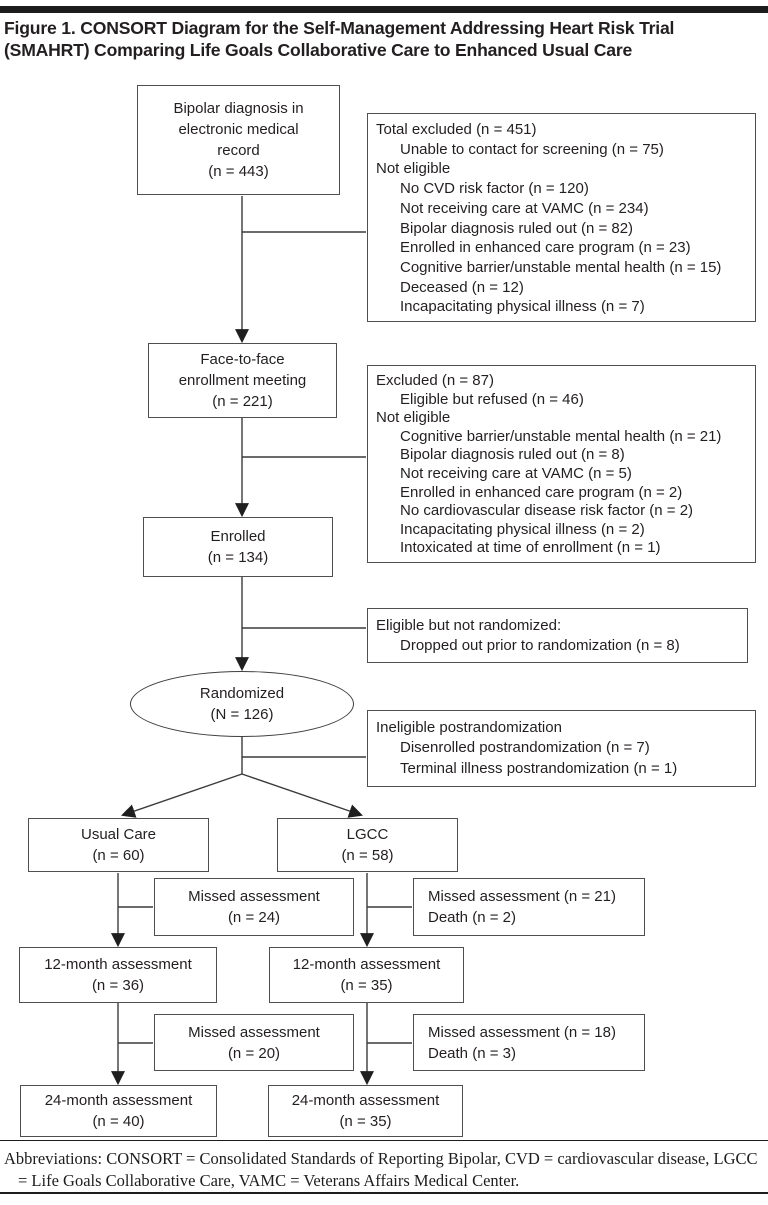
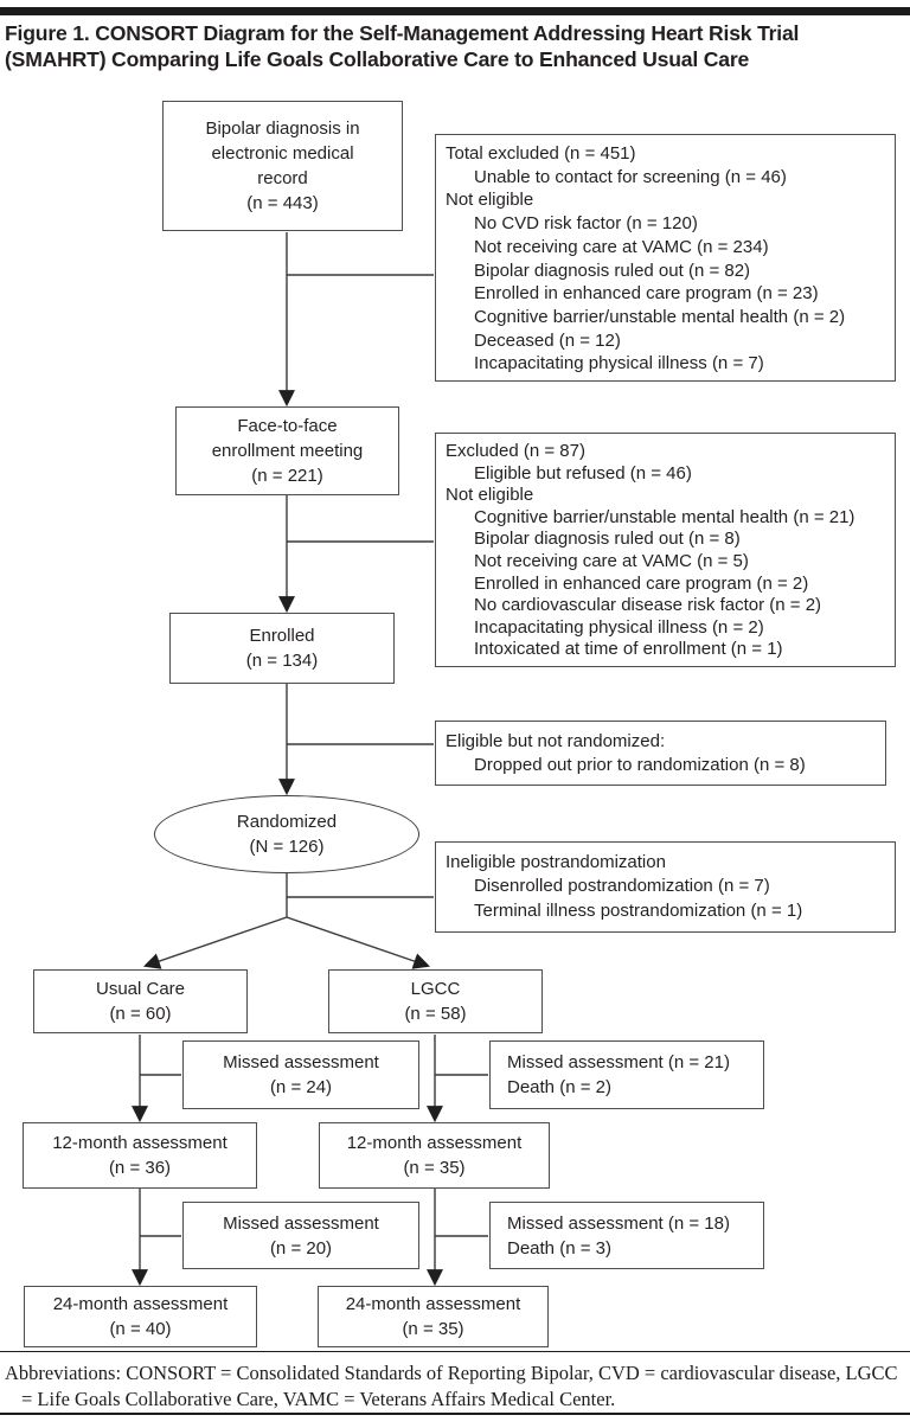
  Figure 1. CONSORT Diagram for the Self-Management Addressing Heart Risk Trial
  (SMAHRT) Comparing Life Goals Collaborative Care to Enhanced Usual Care
  Bipolar diagnosis in
  electronic medical
  record
  (n = 443)
  Total excluded (n = 451)
- Unable to contact for screening (n = 75)
+ Unable to contact for screening (n = 46)
  Not eligible
  No CVD risk factor (n = 120)
  Not receiving care at VAMC (n = 234)
  Bipolar diagnosis ruled out (n = 82)
  Enrolled in enhanced care program (n = 23)
- Cognitive barrier/unstable mental health (n = 15)
+ Cognitive barrier/unstable mental health (n = 2)
  Deceased (n = 12)
  Incapacitating physical illness (n = 7)
  Face-to-face
  enrollment meeting
  (n = 221)
  Excluded (n = 87)
  Eligible but refused (n = 46)
  Not eligible
  Cognitive barrier/unstable mental health (n = 21)
  Bipolar diagnosis ruled out (n = 8)
  Not receiving care at VAMC (n = 5)
  Enrolled in enhanced care program (n = 2)
  No cardiovascular disease risk factor (n = 2)
  Incapacitating physical illness (n = 2)
  Intoxicated at time of enrollment (n = 1)
  Enrolled
  (n = 134)
  Eligible but not randomized:
  Dropped out prior to randomization (n = 8)
  Randomized
  (N = 126)
  Ineligible postrandomization
  Disenrolled postrandomization (n = 7)
  Terminal illness postrandomization (n = 1)
  Usual Care
  (n = 60)
  LGCC
  (n = 58)
  Missed assessment
  (n = 24)
  Missed assessment (n = 21)
  Death (n = 2)
  12-month assessment
  (n = 36)
  12-month assessment
  (n = 35)
  Missed assessment
  (n = 20)
  Missed assessment (n = 18)
  Death (n = 3)
  24-month assessment
  (n = 40)
  24-month assessment
  (n = 35)
  Abbreviations: CONSORT = Consolidated Standards of Reporting Bipolar, CVD = cardiovascular disease, LGCC = Life Goals Collaborative Care, VAMC = Veterans Affairs Medical Center.
